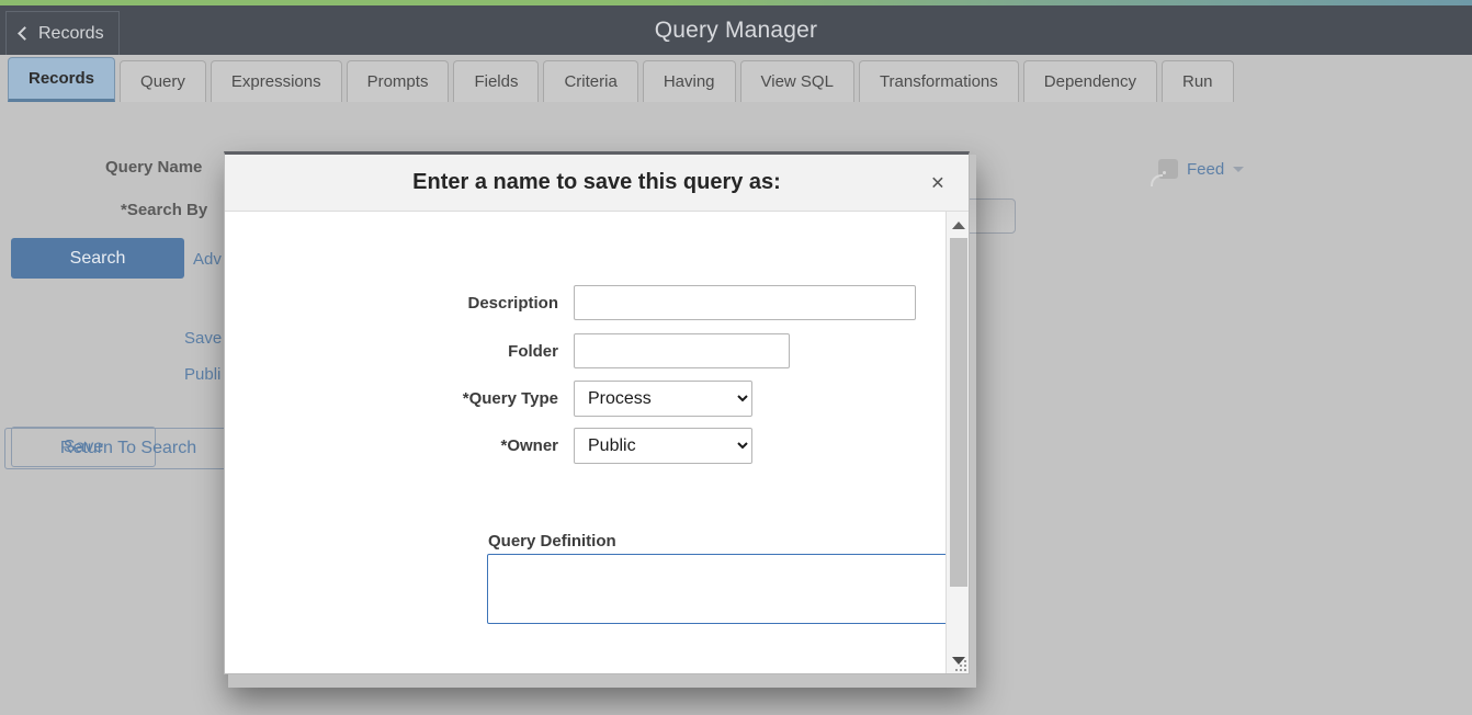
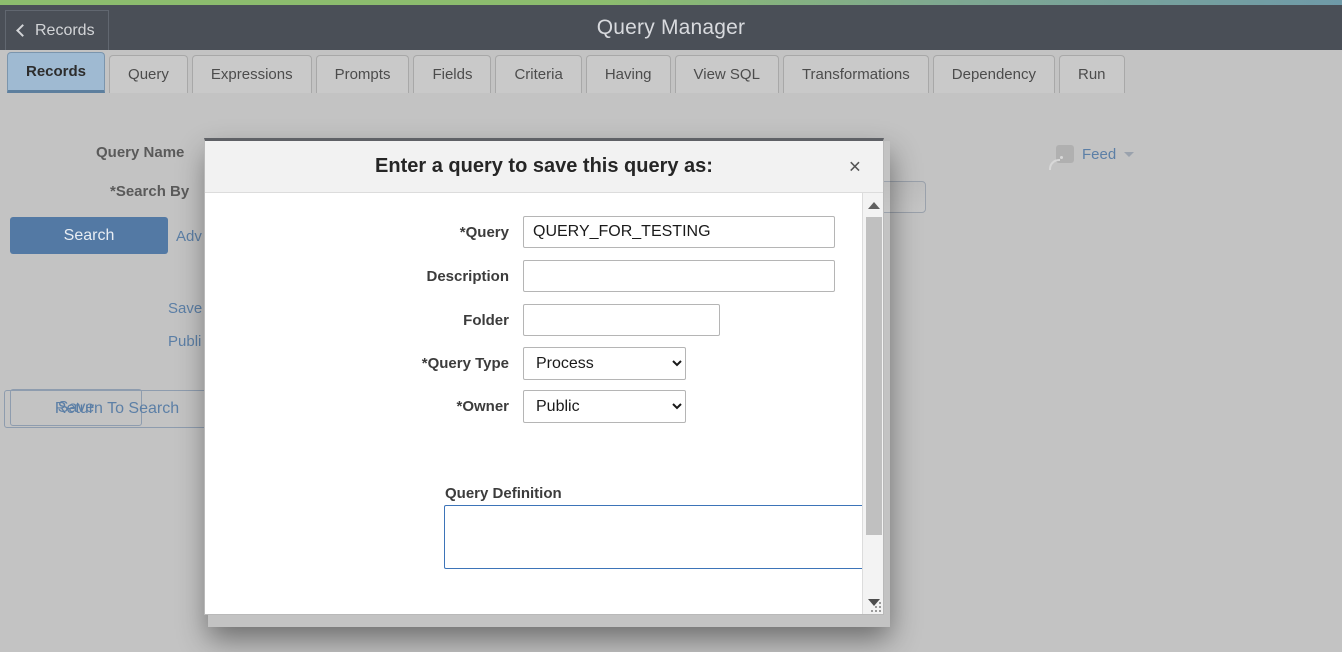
  Query Manager
  Records
  Records
  Query
  Expressions
  Prompts
  Fields
  Criteria
  Having
  View SQL
  Transformations
  Dependency
  Run
  Query Name
  *Search By
  Search
  Adv
  Save
  Save
  Publi
  Return To Search
  Feed
- Enter a name to save this query as:
+ Enter a query to save this query as:
  ×
+ *Query
+ QUERY_FOR_TESTING
  Description
  Folder
  *Query Type
  Process
  *Owner
  Public
  Query Definition
